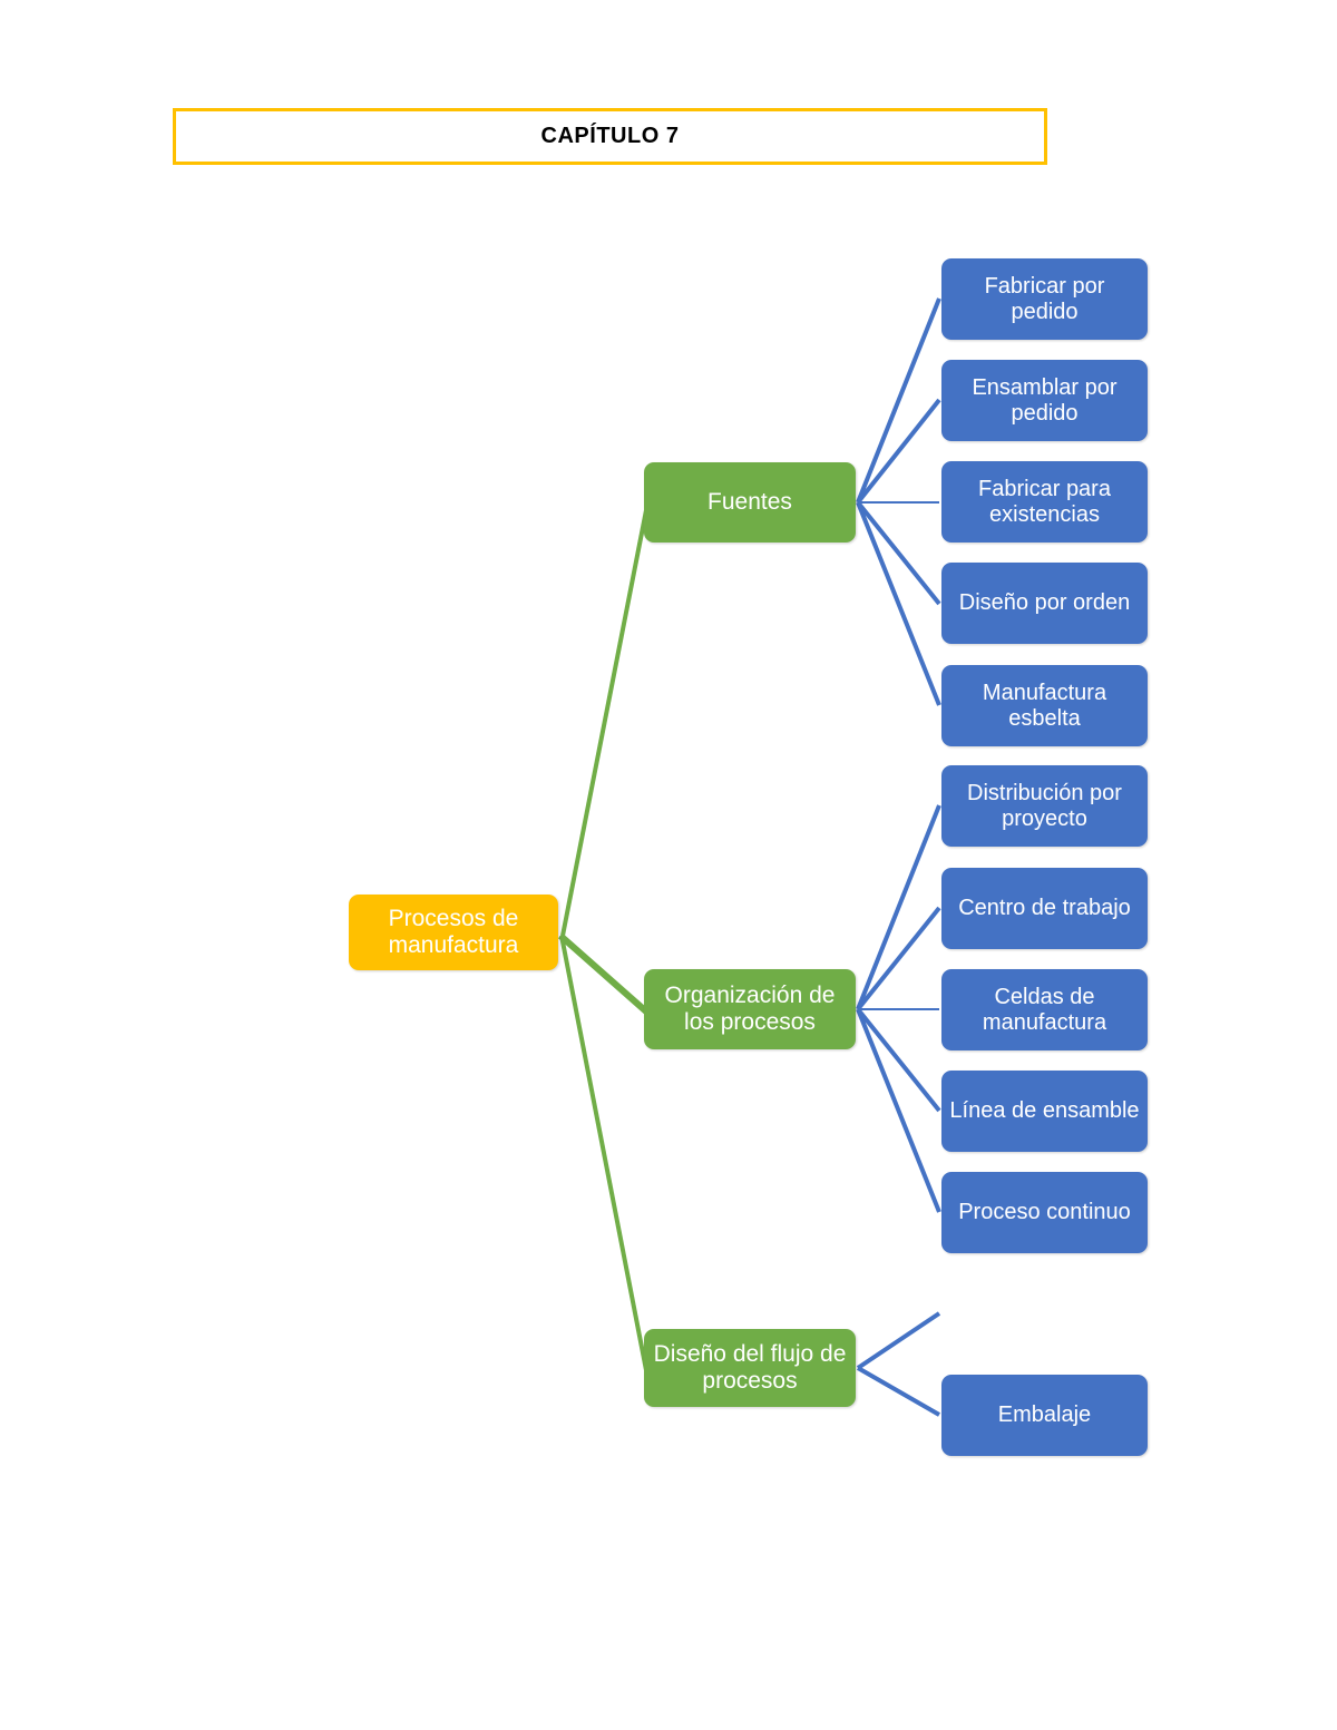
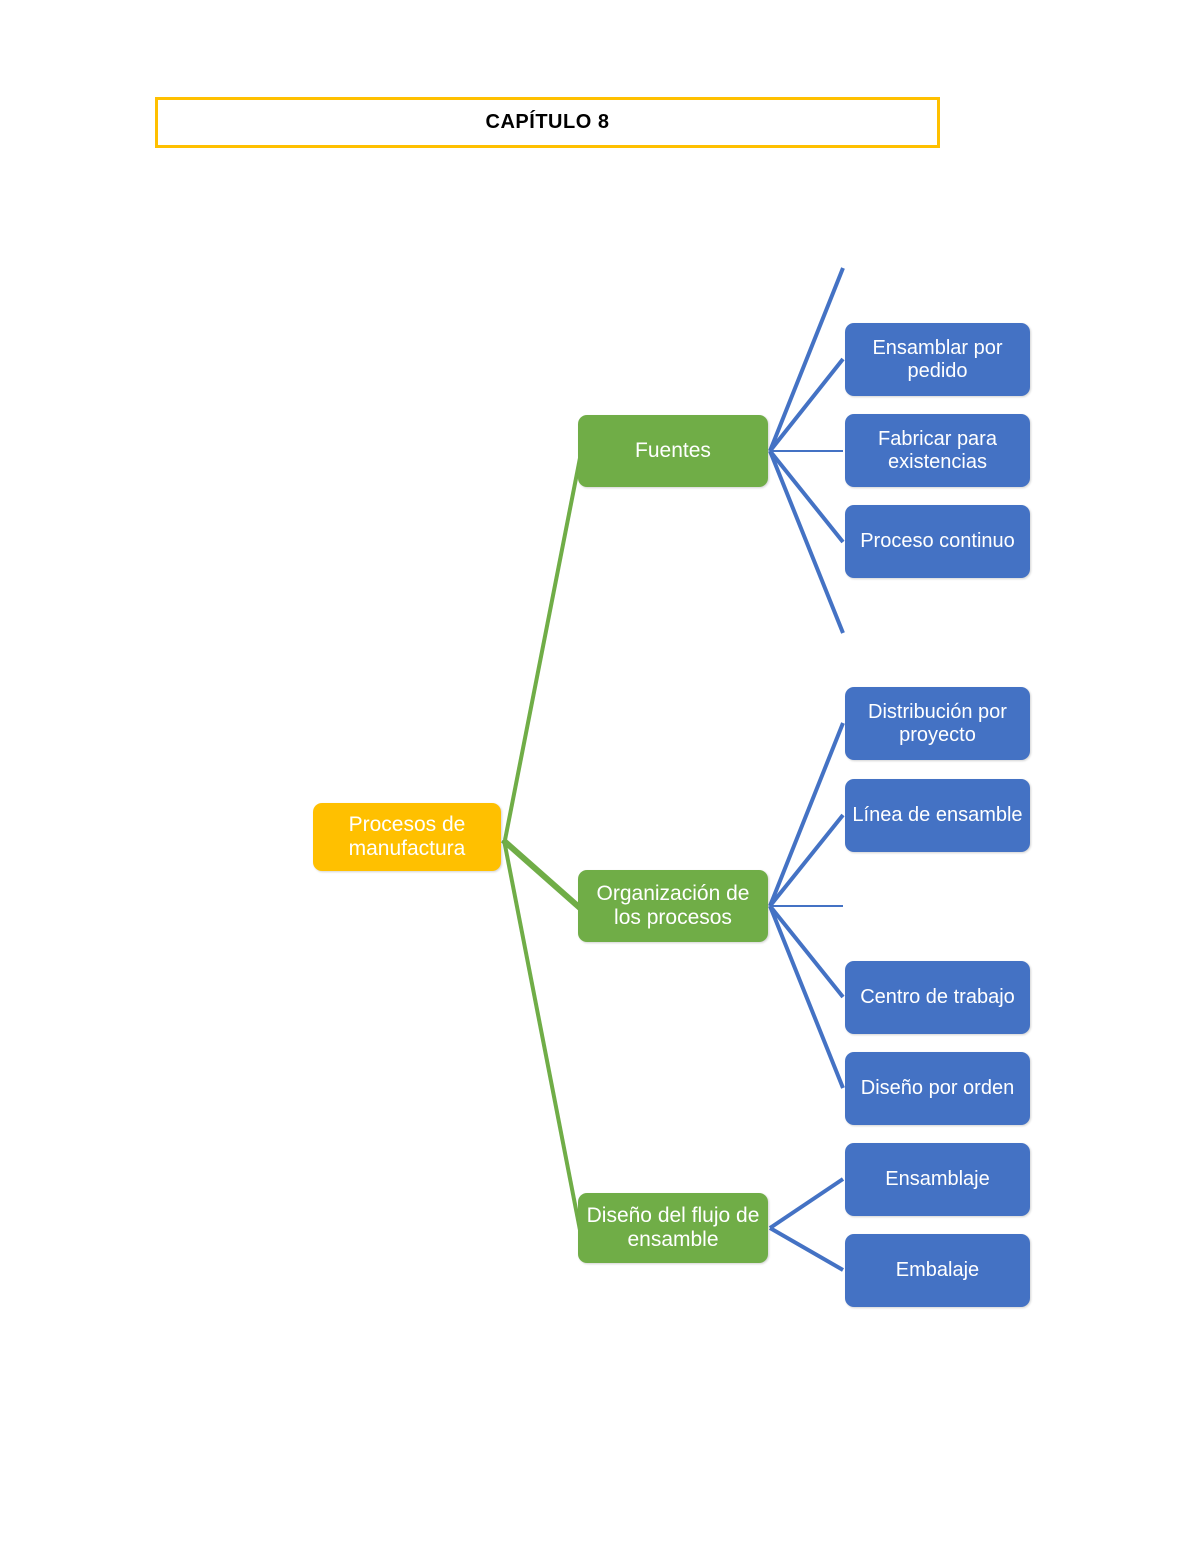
- CAPÍTULO 7
+ CAPÍTULO 8
  Procesos de manufactura
  Fuentes
  Organización de los procesos
- Diseño del flujo de procesos
+ Diseño del flujo de ensamble
- Fabricar por pedido
  Ensamblar por pedido
  Fabricar para existencias
- Diseño por orden
+ Proceso continuo
- Manufactura esbelta
  Distribución por proyecto
- Centro de trabajo
+ Línea de ensamble
- Celdas de manufactura
- Línea de ensamble
+ Centro de trabajo
- Proceso continuo
+ Diseño por orden
+ Ensamblaje
  Embalaje
